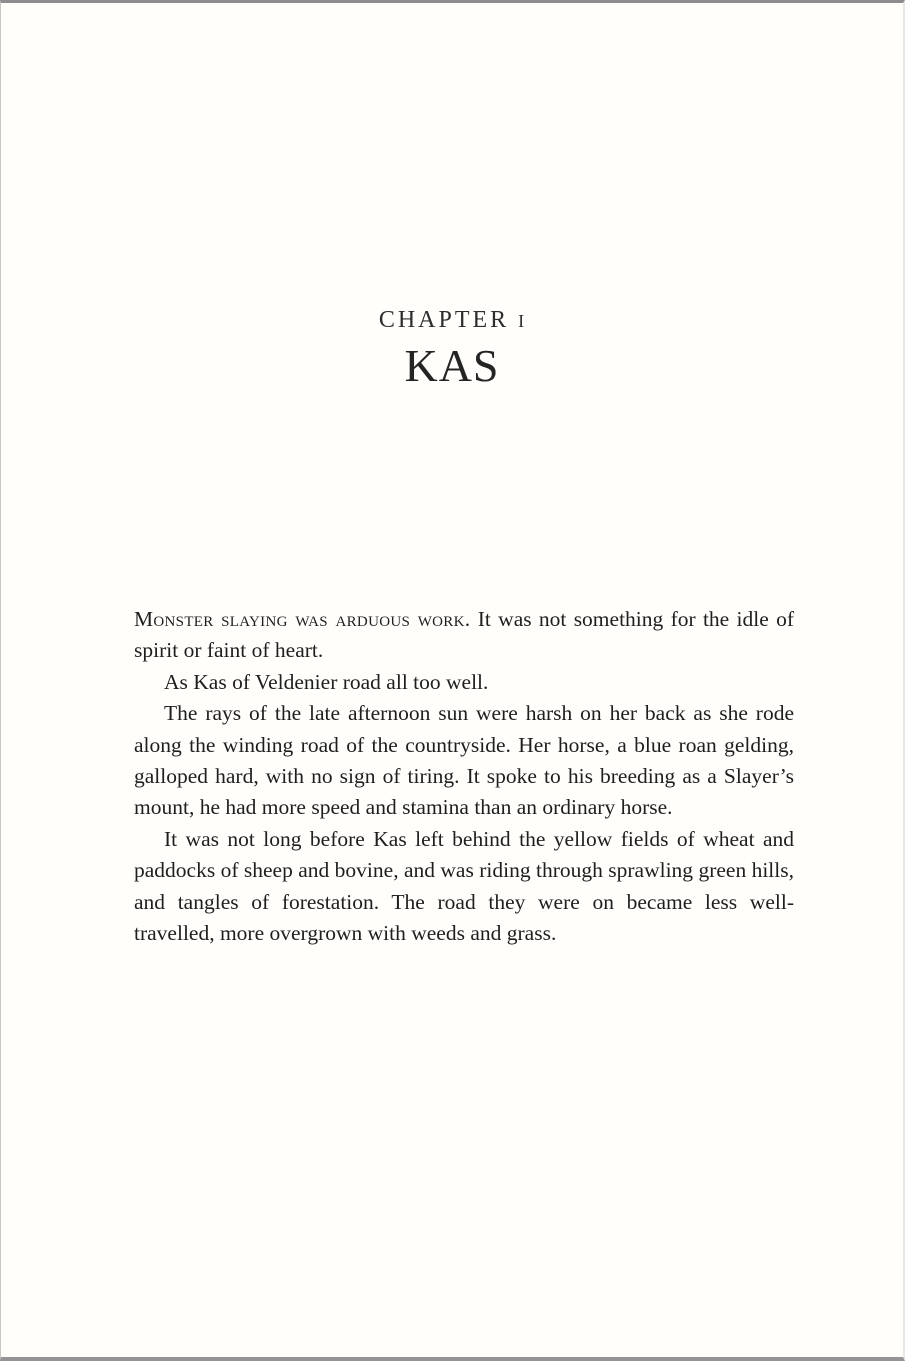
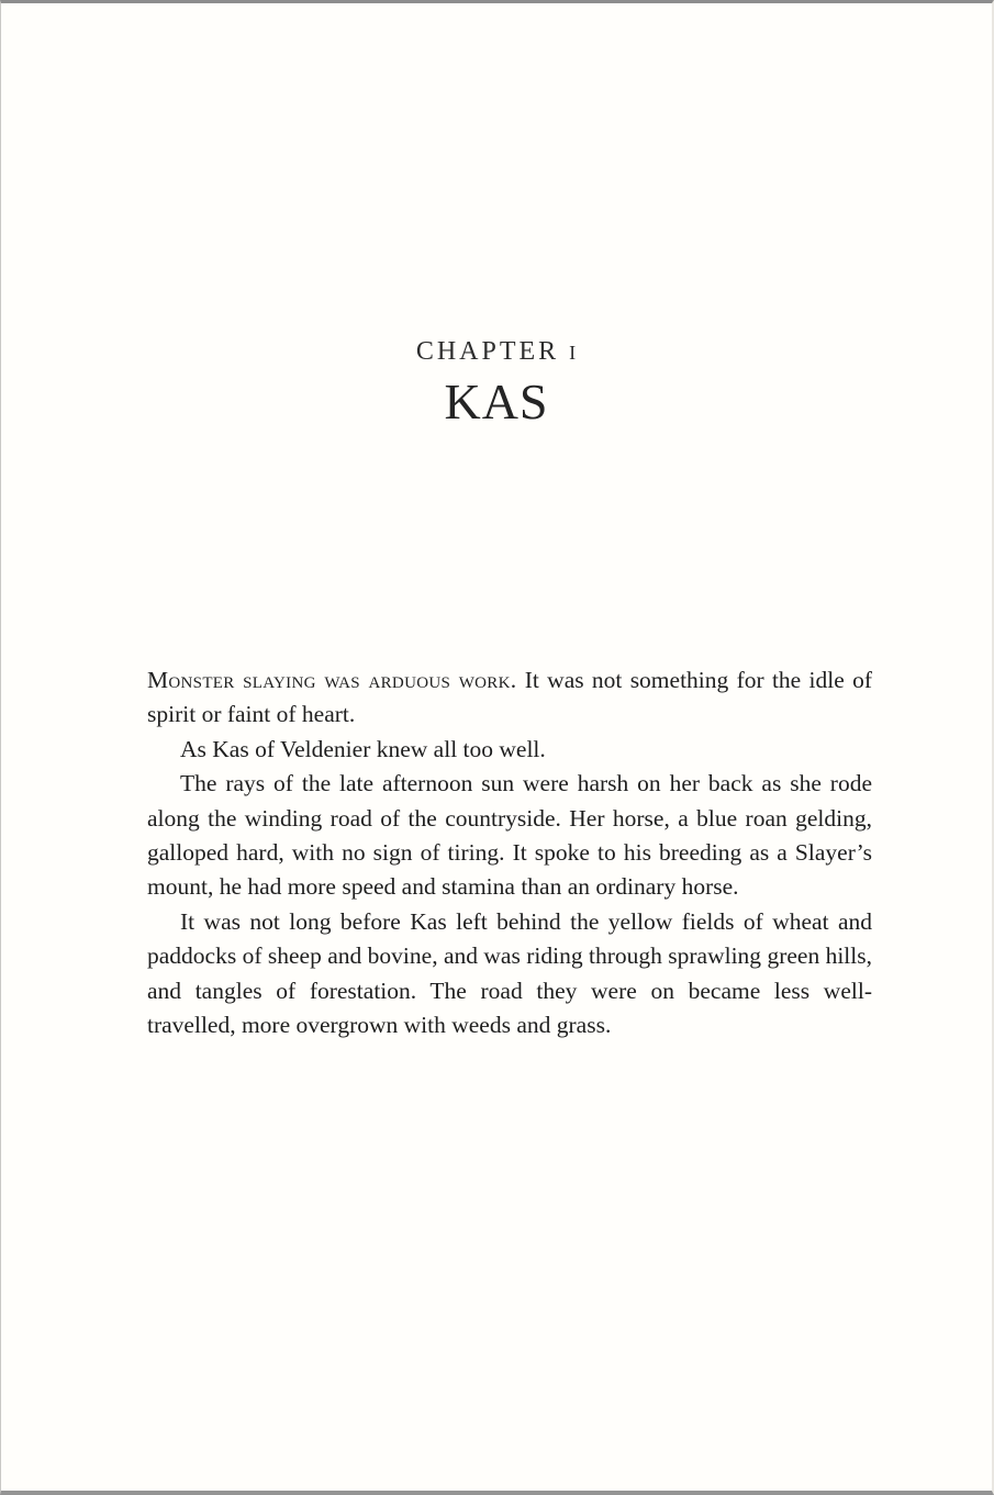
  CHAPTER I
  KAS
  Monster slaying was arduous work. It was not something for the idle of spirit or faint of heart.
- As Kas of Veldenier road all too well.
+ As Kas of Veldenier knew all too well.
  The rays of the late afternoon sun were harsh on her back as she rode along the winding road of the countryside. Her horse, a blue roan gelding, galloped hard, with no sign of tiring. It spoke to his breeding as a Slayer’s mount, he had more speed and stamina than an ordinary horse.
  It was not long before Kas left behind the yellow fields of wheat and paddocks of sheep and bovine, and was riding through sprawling green hills, and tangles of forestation. The road they were on became less well-travelled, more overgrown with weeds and grass.
